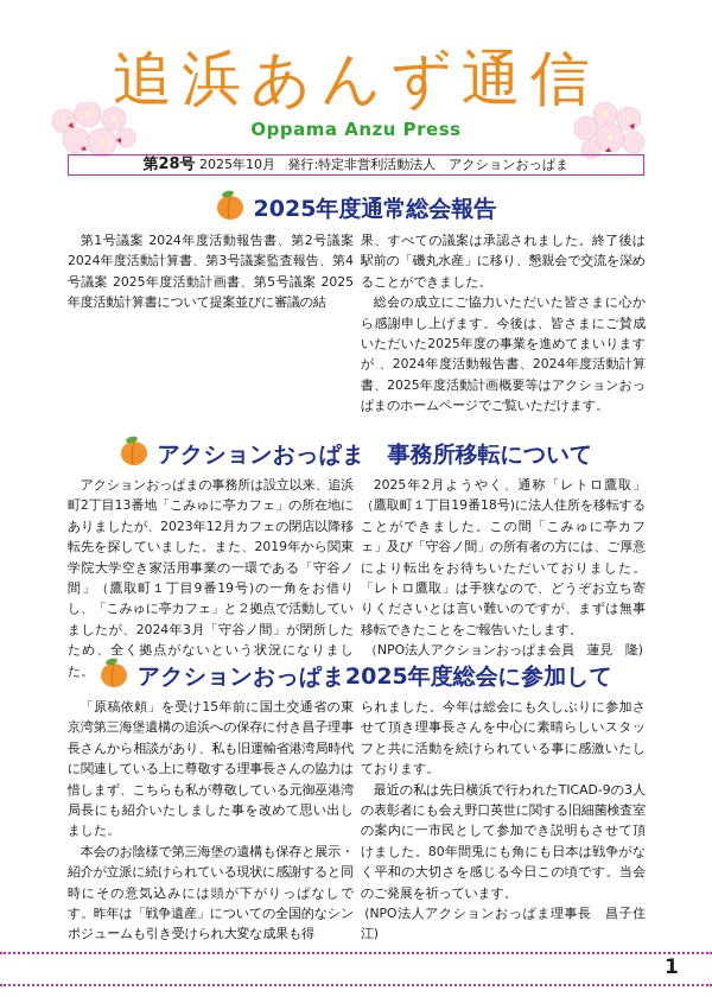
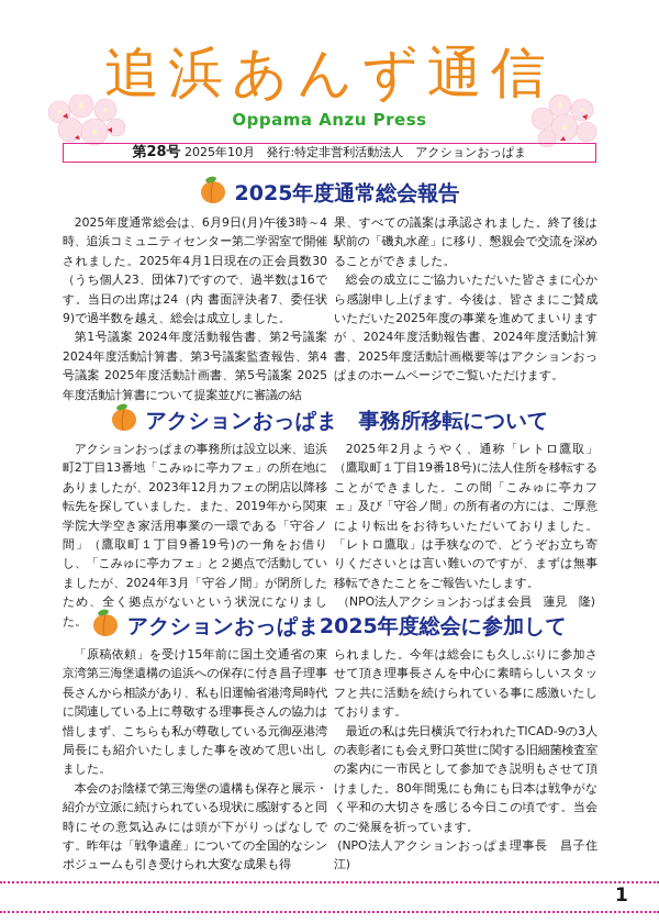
  追浜あんず通信
  Oppama Anzu Press
  第28号 2025年10月 発行:特定非営利活動法人 アクションおっぱま
  2025年度通常総会報告
+ 2025年度通常総会は、6月9日(月)午後3時～4時、追浜コミュニティセンター第二学習室で開催されました。2025年4月1日現在の正会員数30（うち個人23、団体7)ですので、過半数は16です。当日の出席は24（内 書面評決者7、委任状9)で過半数を越え、総会は成立しました。
  第1号議案 2024年度活動報告書、第2号議案 2024年度活動計算書、第3号議案監査報告、第4号議案 2025年度活動計画書、第5号議案 2025年度活動計算書について提案並びに審議の結
  果、すべての議案は承認されました。終了後は駅前の「磯丸水産」に移り、懇親会で交流を深めることができました。
  総会の成立にご協力いただいた皆さまに心から感謝申し上げます。今後は、皆さまにご賛成いただいた2025年度の事業を進めてまいりますが 、2024年度活動報告書、2024年度活動計算書、2025年度活動計画概要等はアクションおっぱまのホームページでご覧いただけます。
  アクションおっぱま 事務所移転について
  アクションおっぱまの事務所は設立以来、追浜町2丁目13番地「こみゅに亭カフェ」の所在地にありましたが、2023年12月カフェの閉店以降移転先を探していました。また、2019年から関東学院大学空き家活用事業の一環である「守谷ノ間」（鷹取町１丁目9番19号)の一角をお借りし、「こみゅに亭カフェ」と２拠点で活動していましたが、2024年3月「守谷ノ間」が閉所したため、全く拠点がないという状況になりました。
  2025年2月ようやく、通称「レトロ鷹取」（鷹取町１丁目19番18号)に法人住所を移転することができました。この間「こみゅに亭カフェ」及び「守谷ノ間」の所有者の方には、ご厚意により転出をお待ちいただいておりました。「レトロ鷹取」は手狭なので、どうぞお立ち寄りくださいとは言い難いのですが、まずは無事移転できたことをご報告いたします。
  （NPO法人アクションおっぱま会員 蓮見 隆)
  アクションおっぱま2025年度総会に参加して
  「原稿依頼」を受け15年前に国土交通省の東京湾第三海堡遺構の追浜への保存に付き昌子理事長さんから相談があり、私も旧運輸省港湾局時代に関連している上に尊敬する理事長さんの協力は惜しまず、こちらも私が尊敬している元御巫港湾局長にも紹介いたしました事を改めて思い出しました。
  本会のお陰様で第三海堡の遺構も保存と展示・紹介が立派に続けられている現状に感謝すると同時にその意気込みには頭が下がりっぱなしです。昨年は「戦争遺産」についての全国的なシンポジュームも引き受けられ大変な成果も得
  られました。今年は総会にも久しぶりに参加させて頂き理事長さんを中心に素晴らしいスタッフと共に活動を続けられている事に感激いたしております。
  最近の私は先日横浜で行われたTICAD-9の3人の表彰者にも会え野口英世に関する旧細菌検査室の案内に一市民として参加でき説明もさせて頂けました。80年間兎にも角にも日本は戦争がなく平和の大切さを感じる今日この頃です。当会のご発展を祈っています。
  (NPO法人アクションおっぱま理事長 昌子住江)
  1
